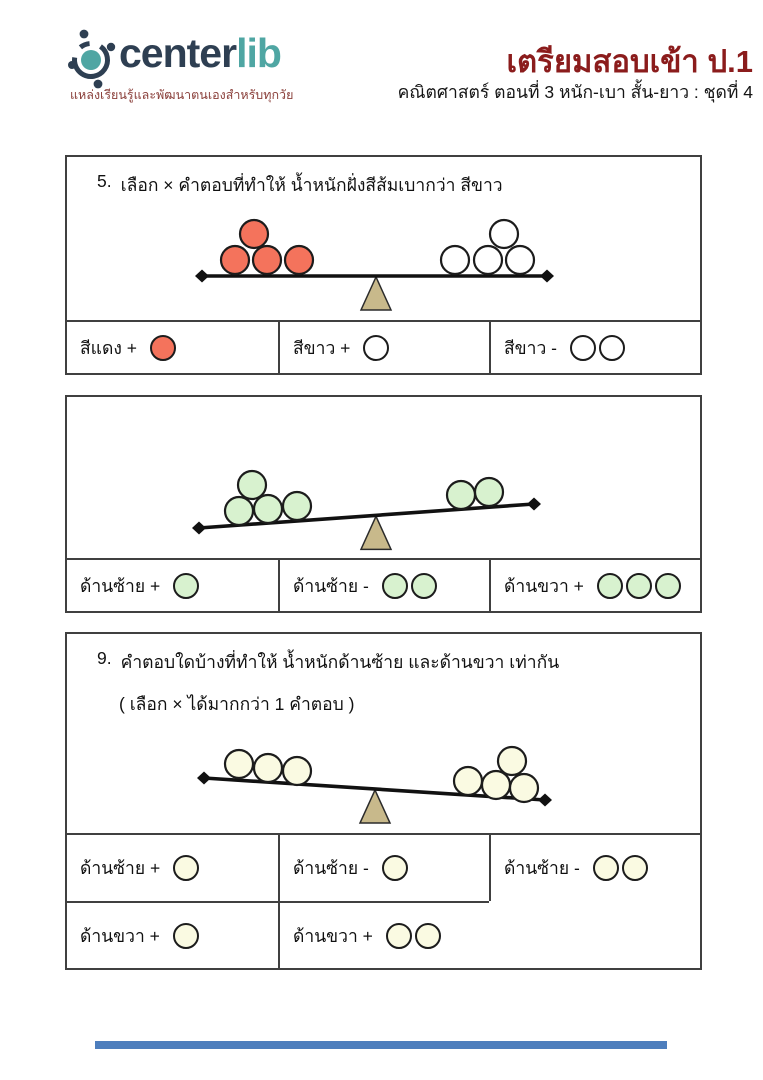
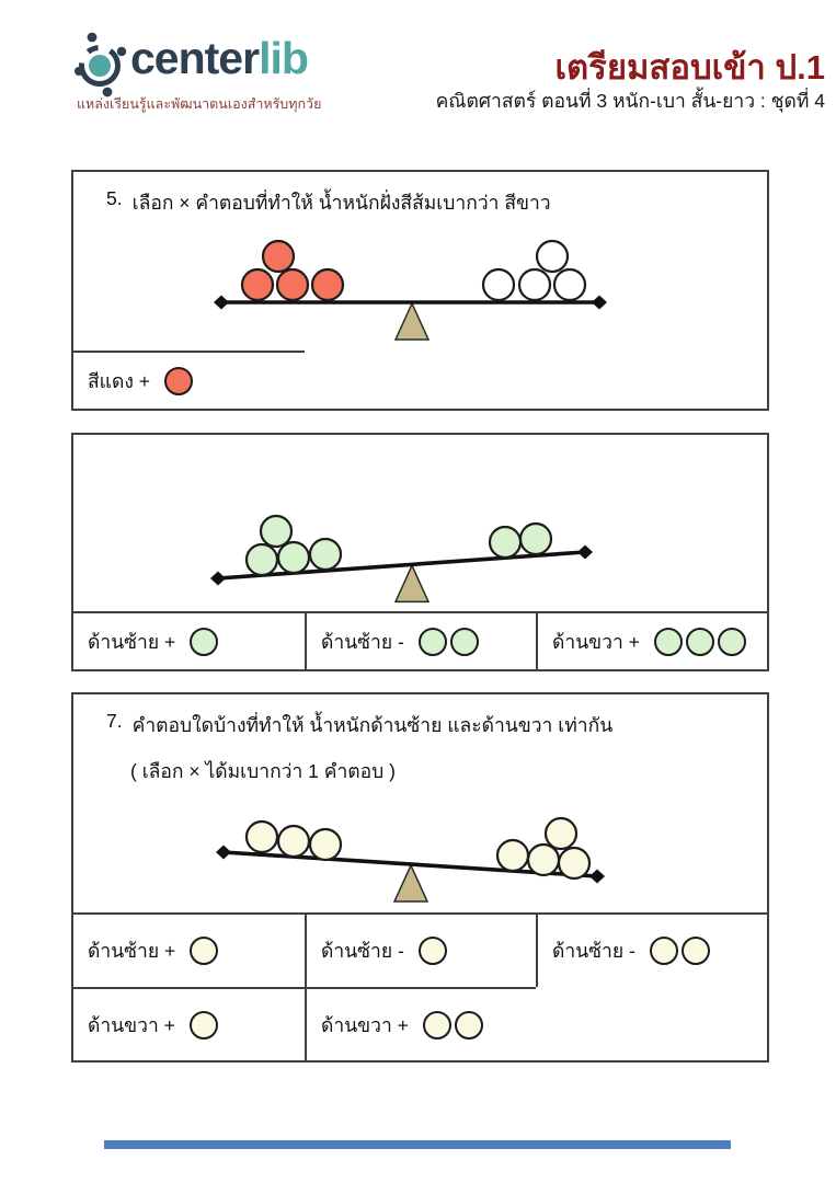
  centerlib
  แหล่งเรียนรู้และพัฒนาตนเองสำหรับทุกวัย
  เตรียมสอบเข้า ป.1
  คณิตศาสตร์ ตอนที่ 3 หนัก-เบา สั้น-ยาว : ชุดที่ 4
  5.
  เลือก × คำตอบที่ทำให้ น้ำหนักฝั่งสีส้มเบากว่า สีขาว
  สีแดง +
- สีขาว +
- สีขาว -
  ด้านซ้าย +
  ด้านซ้าย -
  ด้านขวา +
- 9.
+ 7.
  คำตอบใดบ้างที่ทำให้ น้ำหนักด้านซ้าย และด้านขวา เท่ากัน
- ( เลือก × ได้มากกว่า 1 คำตอบ )
+ ( เลือก × ได้มเบากว่า 1 คำตอบ )
  ด้านซ้าย +
  ด้านซ้าย -
  ด้านซ้าย -
  ด้านขวา +
  ด้านขวา +
